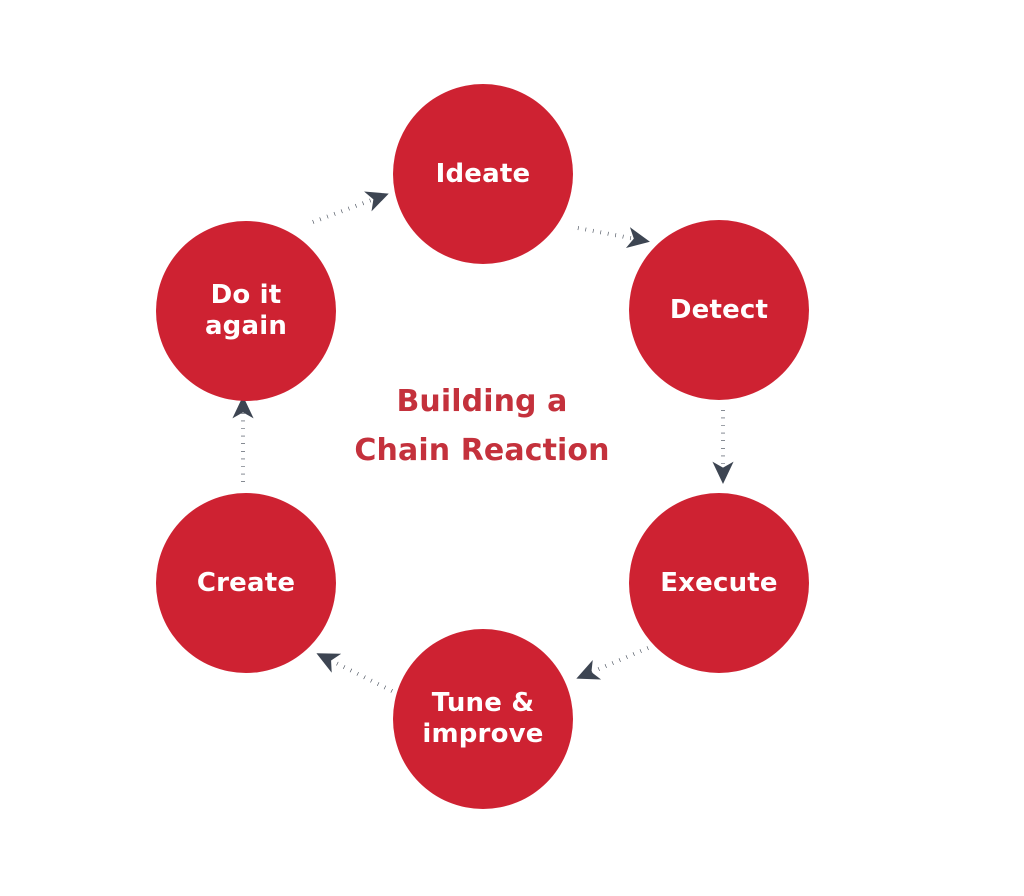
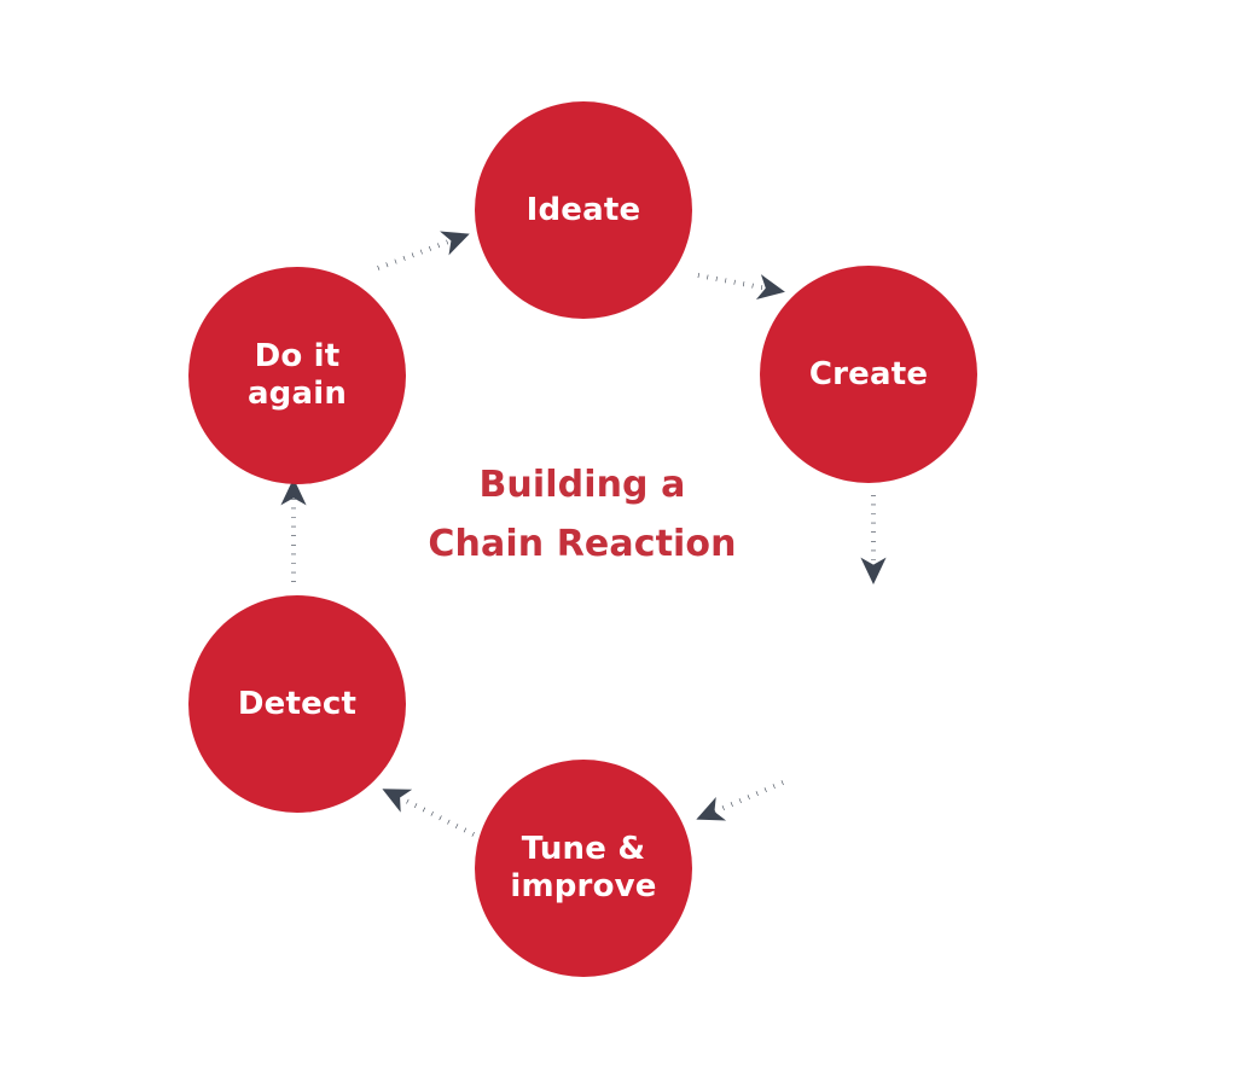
  Ideate
- Detect
+ Create
- Execute
  Tune &
  improve
- Create
+ Detect
  Do it
  again
  Building a
  Chain Reaction
